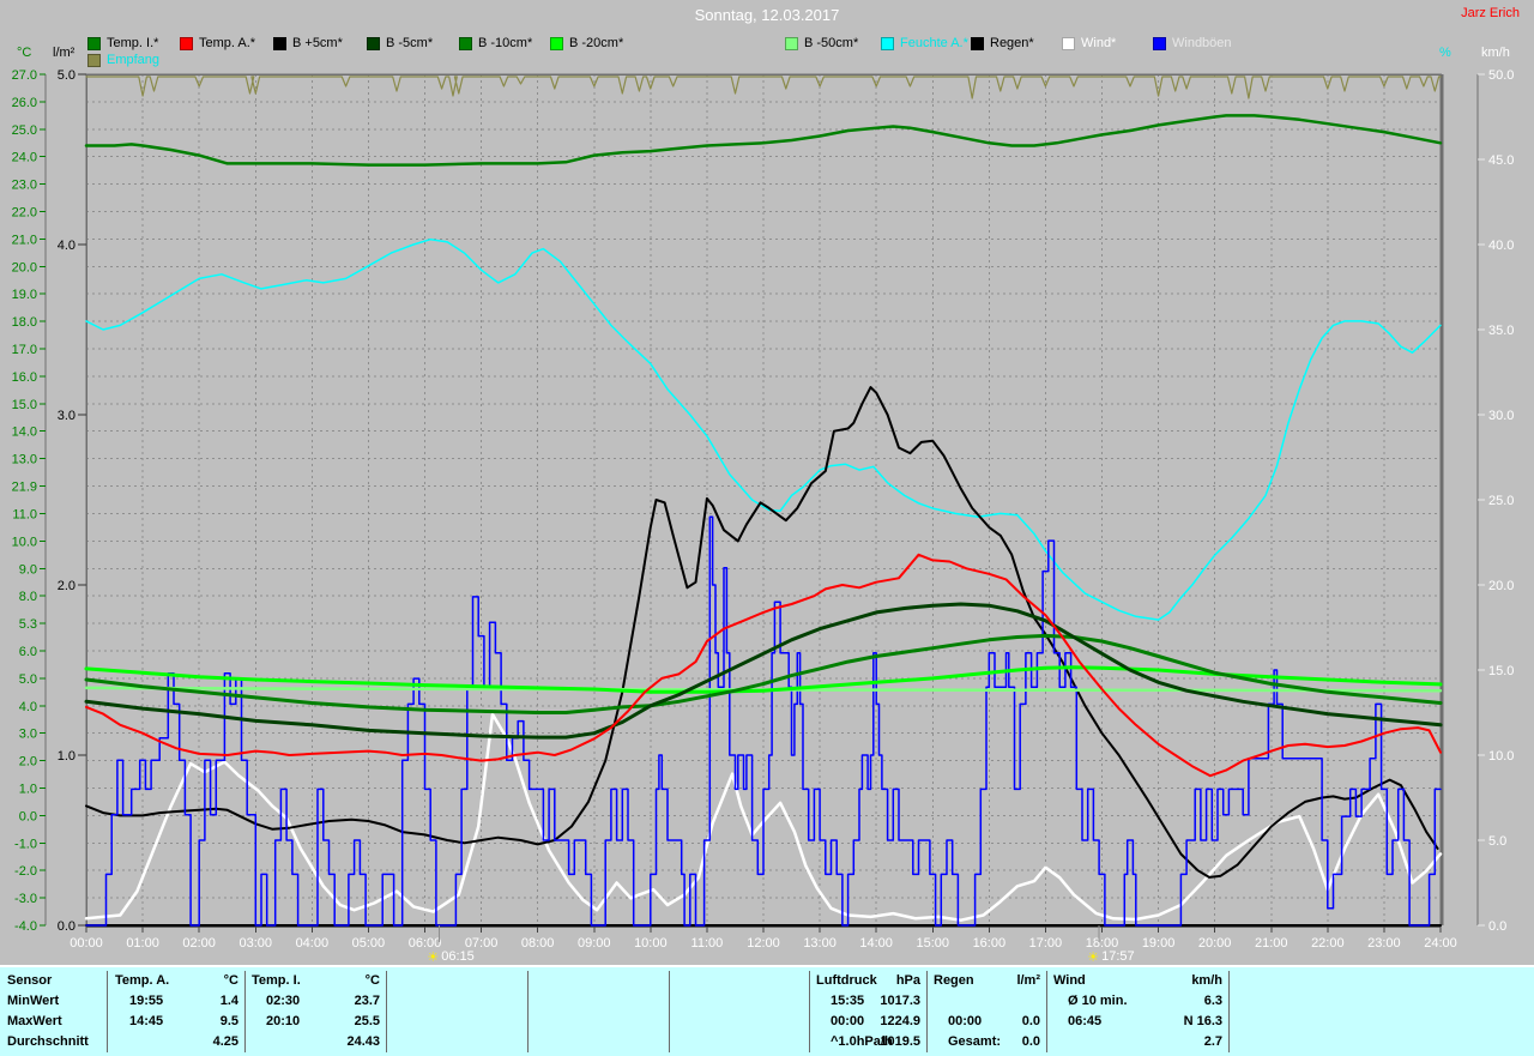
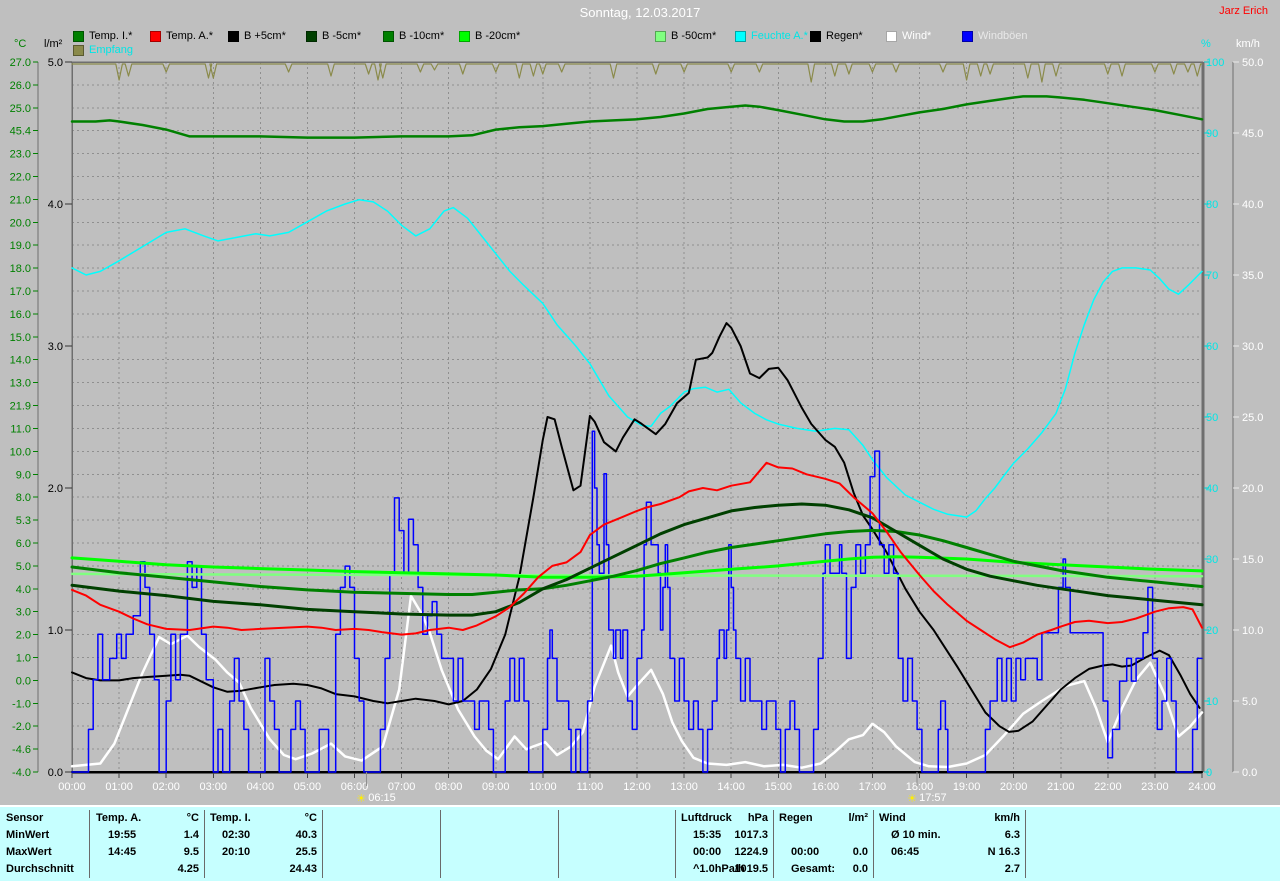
  Sonntag, 12.03.2017
  Jarz Erich
  °C
  l/m²
  %
  km/h
  Temp. I.*
  Temp. A.*
  B +5cm*
  B -5cm*
  B -10cm*
  B -20cm*
  B -50cm*
  Feuchte A.*
  Regen*
  Wind*
  Windböen
  Empfang
  27.0
  26.0
  25.0
- 24.0
+ 45.4
  23.0
  22.0
  21.0
  20.0
  19.0
  18.0
  17.0
  16.0
  15.0
  14.0
  13.0
  21.9
  11.0
  10.0
  9.0
  8.0
  5.3
  6.0
  5.0
  4.0
  3.0
  2.0
  1.0
  0.0
  -1.0
  -2.0
- -3.0
+ -4.6
  -4.0
  5.0
  4.0
  3.0
  2.0
  1.0
  0.0
+ 100
+ 90
+ 80
+ 70
+ 60
+ 50
+ 40
+ 30
+ 20
+ 10
+ 0
  50.0
  45.0
  40.0
  35.0
  30.0
  25.0
  20.0
  15.0
  10.0
  5.0
  0.0
  00:00
  01:00
  02:00
  03:00
  04:00
  05:00
  06:00
  07:00
  08:00
  09:00
  10:00
  11:00
  12:00
  13:00
  14:00
  15:00
  16:00
  17:00
  18:00
  19:00
  20:00
  21:00
  22:00
  23:00
  24:00
  ☀
  06:15
  ☀
  17:57
  Sensor
  MinWert
  MaxWert
  Durchschnitt
  Temp. A.
  °C
  19:55
  1.4
  14:45
  9.5
  4.25
  Temp. I.
  °C
  02:30
- 23.7
+ 40.3
  20:10
  25.5
  24.43
  Luftdruck
  hPa
  15:35
  1017.3
  00:00
  1224.9
  ^1.0hPa/h
  1019.5
  Regen
  l/m²
  00:00
  0.0
  Gesamt:
  0.0
  Wind
  km/h
  Ø 10 min.
  6.3
  06:45
  N 16.3
  2.7
